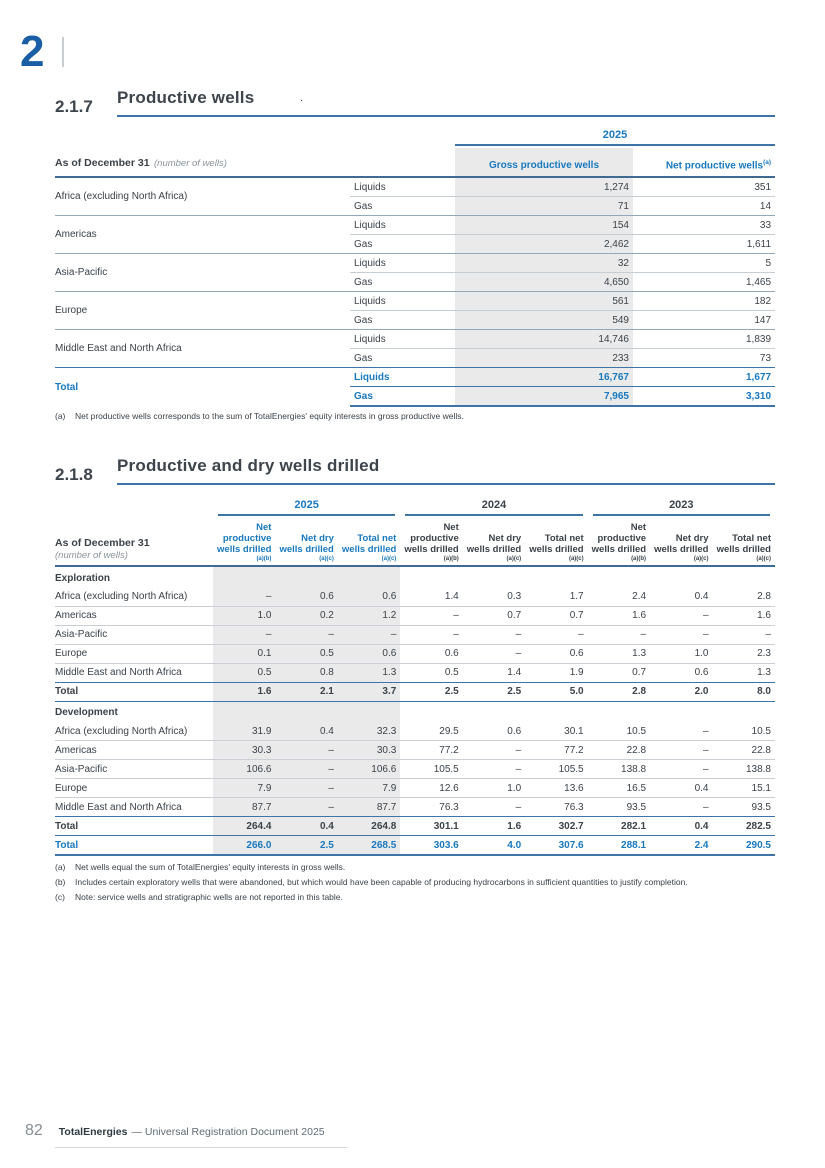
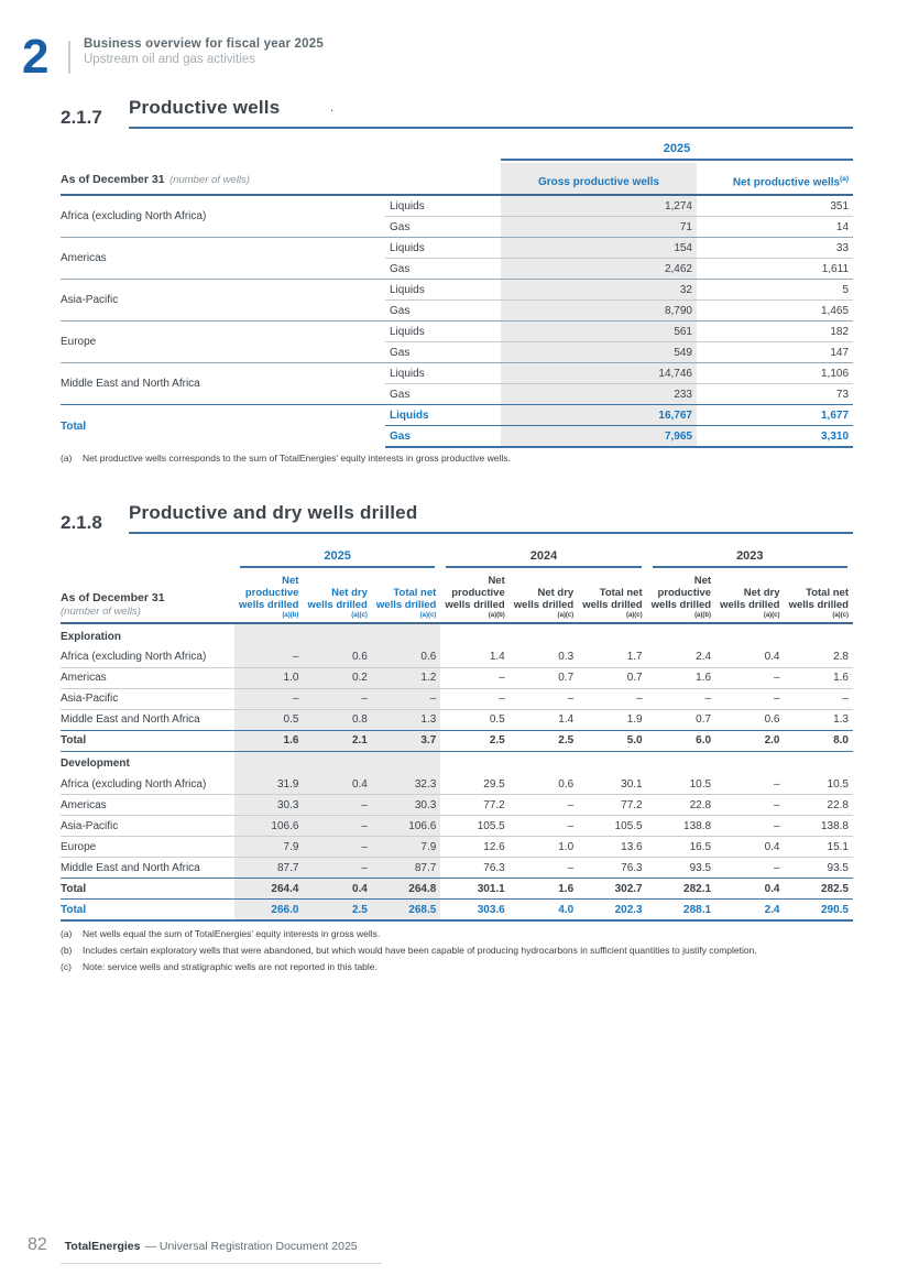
  2
+ Business overview for fiscal year 2025
+ Upstream oil and gas activities
  .
  2.1.7
  Productive wells
  	2025
  As of December 31 (number of wells)	Gross productive wells	Net productive wells
  Africa (excluding North Africa)	Liquids	1,274	351
  Gas	71	14
  Americas	Liquids	154	33
  Gas	2,462	1,611
  Asia-Pacific	Liquids	32	5
- Gas	4,650	1,465
+ Gas	8,790	1,465
  Europe	Liquids	561	182
  Gas	549	147
- Middle East and North Africa	Liquids	14,746	1,839
+ Middle East and North Africa	Liquids	14,746	1,106
  Gas	233	73
  Total	Liquids	16,767	1,677
  Gas	7,965	3,310
  (a)
  Net productive wells corresponds to the sum of TotalEnergies' equity interests in gross productive wells.
  2.1.8
  Productive and dry wells drilled
  	2025	2024	2023
  As of December 31 (number of wells)	Net productive wells drilled	Net dry wells drilled	Total net wells drilled	Net productive wells drilled	Net dry wells drilled	Total net wells drilled	Net productive wells drilled	Net dry wells drilled	Total net wells drilled
  Exploration
  Africa (excluding North Africa)	–	0.6	0.6	1.4	0.3	1.7	2.4	0.4	2.8
  Americas	1.0	0.2	1.2	–	0.7	0.7	1.6	–	1.6
  Asia-Pacific	–	–	–	–	–	–	–	–	–
- Europe	0.1	0.5	0.6	0.6	–	0.6	1.3	1.0	2.3
  Middle East and North Africa	0.5	0.8	1.3	0.5	1.4	1.9	0.7	0.6	1.3
- Total	1.6	2.1	3.7	2.5	2.5	5.0	2.8	2.0	8.0
+ Total	1.6	2.1	3.7	2.5	2.5	5.0	6.0	2.0	8.0
  Development
  Africa (excluding North Africa)	31.9	0.4	32.3	29.5	0.6	30.1	10.5	–	10.5
  Americas	30.3	–	30.3	77.2	–	77.2	22.8	–	22.8
  Asia-Pacific	106.6	–	106.6	105.5	–	105.5	138.8	–	138.8
  Europe	7.9	–	7.9	12.6	1.0	13.6	16.5	0.4	15.1
  Middle East and North Africa	87.7	–	87.7	76.3	–	76.3	93.5	–	93.5
  Total	264.4	0.4	264.8	301.1	1.6	302.7	282.1	0.4	282.5
- Total	266.0	2.5	268.5	303.6	4.0	307.6	288.1	2.4	290.5
+ Total	266.0	2.5	268.5	303.6	4.0	202.3	288.1	2.4	290.5
  (a)
  Net wells equal the sum of TotalEnergies' equity interests in gross wells.
  (b)
  Includes certain exploratory wells that were abandoned, but which would have been capable of producing hydrocarbons in sufficient quantities to justify completion.
  (c)
  Note: service wells and stratigraphic wells are not reported in this table.
  82
  TotalEnergies
  — Universal Registration Document 2025
